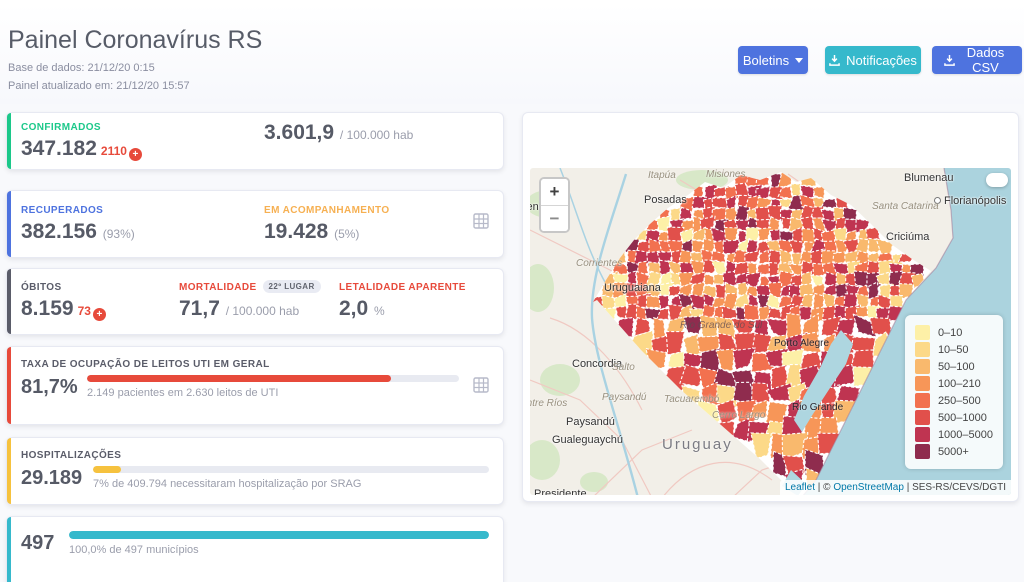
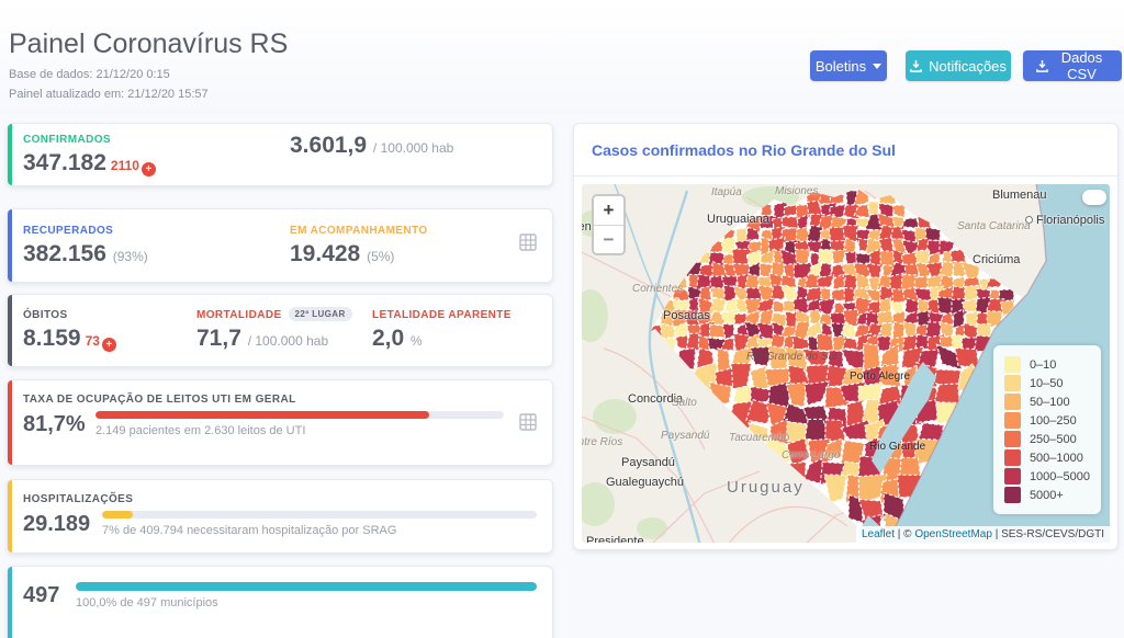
  Painel Coronavírus RS
  Base de dados: 21/12/20 0:15
  Painel atualizado em: 21/12/20 15:57
  Boletins
  Notificações
  Dados CSV
  CONFIRMADOS
  347.182 2110 +
  3.601,9 / 100.000 hab
  RECUPERADOS
  382.156 (93%)
  EM ACOMPANHAMENTO
  19.428 (5%)
  ÓBITOS
  8.159 73 +
  MORTALIDADE 22º LUGAR
  71,7 / 100.000 hab
  LETALIDADE APARENTE
  2,0 %
  TAXA DE OCUPAÇÃO DE LEITOS UTI EM GERAL
  81,7%
  2.149 pacientes em 2.630 leitos de UTI
  HOSPITALIZAÇÕES
  29.189
  7% de 409.794 necessitaram hospitalização por SRAG
  497
  100,0% de 497 municípios
+ Casos confirmados no Rio Grande do Sul
  Itapúa
  Misiones
- Posadas
+ Uruguaiana
  Blumenau
  Florianópolis
  Santa Catarina
  Criciúma
  Corrientes
- Uruguaiana
+ Posadas
  Concordia
  Salto
  ntre Ríos
  Paysandú
  Tacuarembó
  Cerro Largo
  Paysandú
  Gualeguaychú
  Uruguay
  Presidente
  Porto Alegre
  Rio Grande
  Rio Grande do Sul
  +
  −
  0–10
  10–50
  50–100
- 100–210
+ 100–250
  250–500
  500–1000
  1000–5000
  5000+
  Leaflet | © OpenStreetMap | SES-RS/CEVS/DGTI
